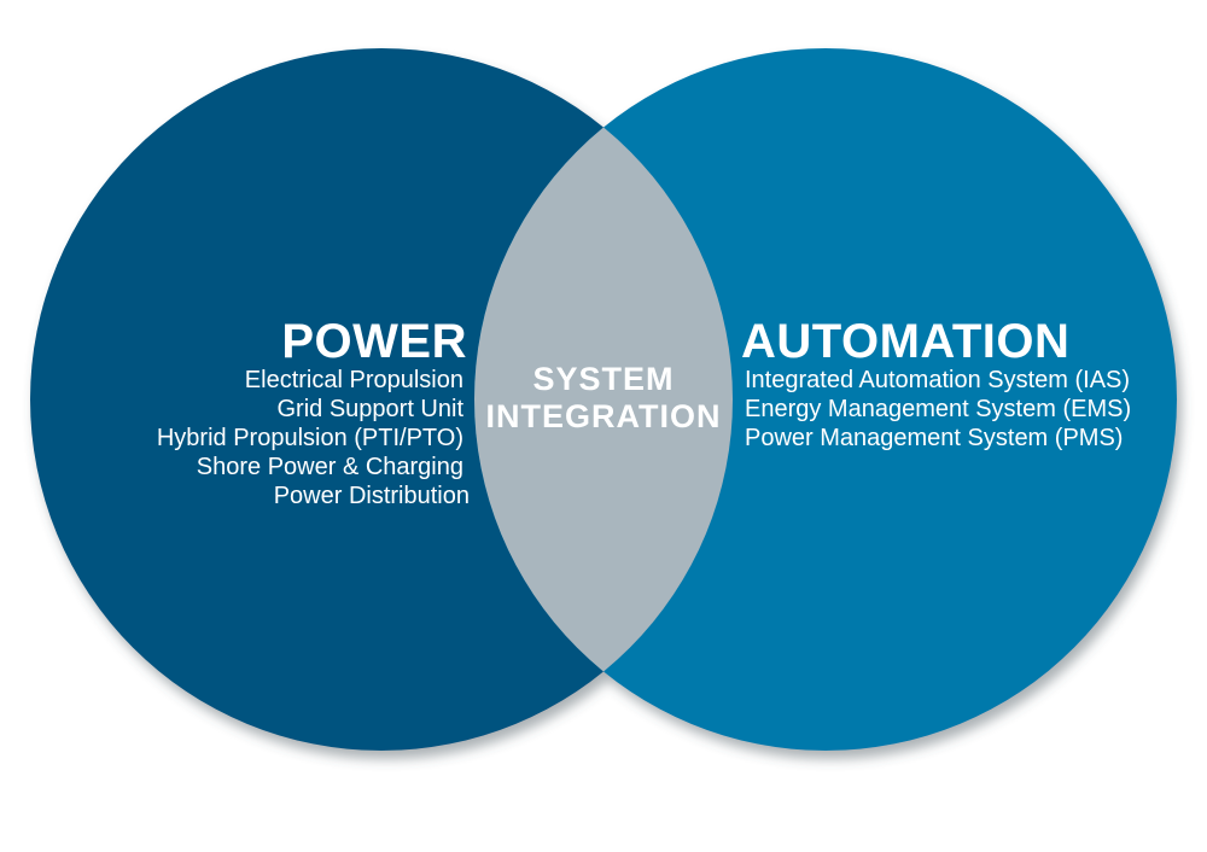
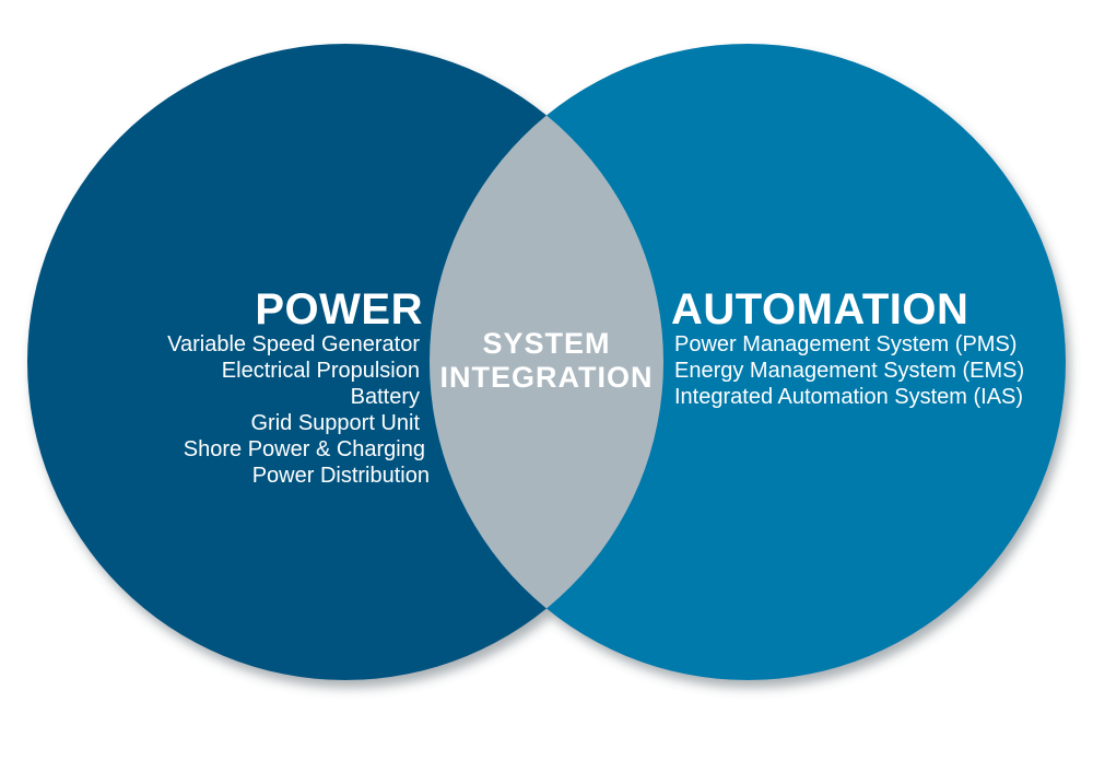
  POWER
+ Variable Speed Generator
  Electrical Propulsion
+ Battery
  Grid Support Unit
- Hybrid Propulsion (PTI/PTO)
  Shore Power & Charging
  Power Distribution
  AUTOMATION
- Integrated Automation System (IAS)
+ Power Management System (PMS)
  Energy Management System (EMS)
- Power Management System (PMS)
+ Integrated Automation System (IAS)
  SYSTEM
  INTEGRATION
